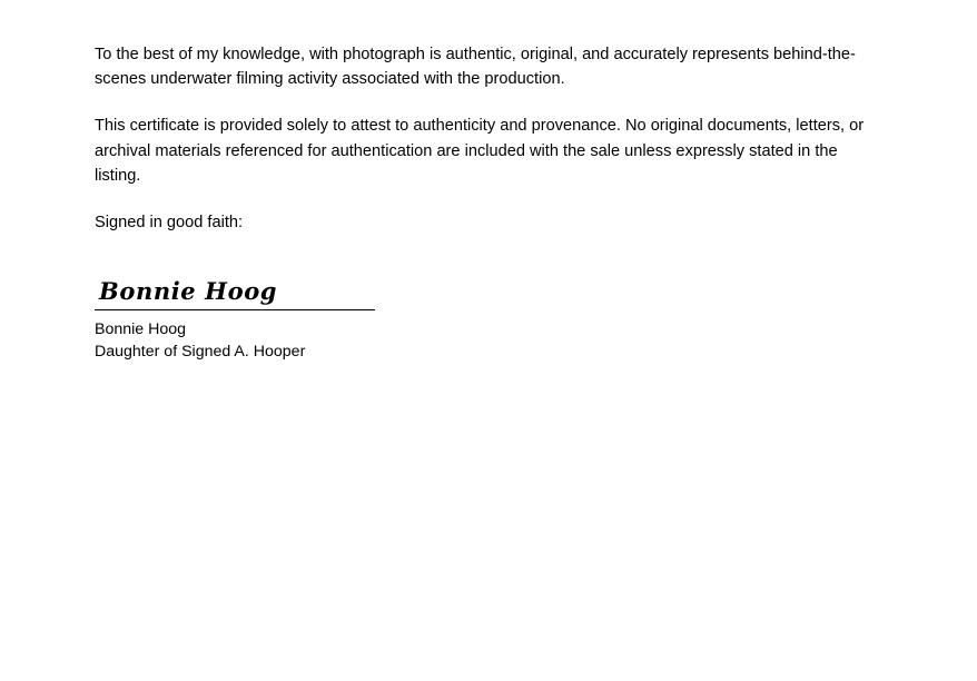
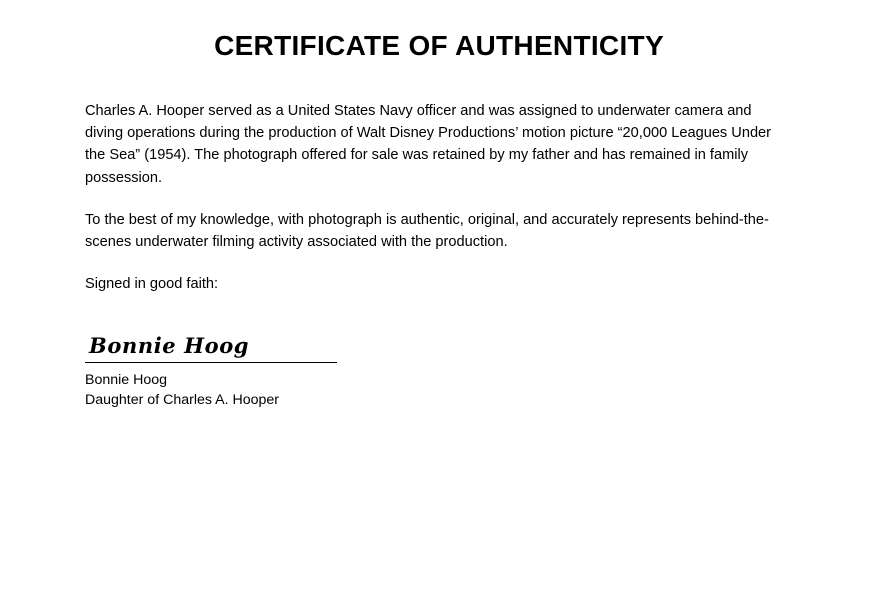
+ CERTIFICATE OF AUTHENTICITY
+ Charles A. Hooper served as a United States Navy officer and was assigned to underwater camera and diving operations during the production of Walt Disney Productions’ motion picture “20,000 Leagues Under the Sea” (1954). The photograph offered for sale was retained by my father and has remained in family possession.
  To the best of my knowledge, with photograph is authentic, original, and accurately represents behind-the-scenes underwater filming activity associated with the production.
- This certificate is provided solely to attest to authenticity and provenance. No original documents, letters, or archival materials referenced for authentication are included with the sale unless expressly stated in the listing.
  Signed in good faith:
  Bonnie Hoog
  Bonnie Hoog
- Daughter of Signed A. Hooper
+ Daughter of Charles A. Hooper
